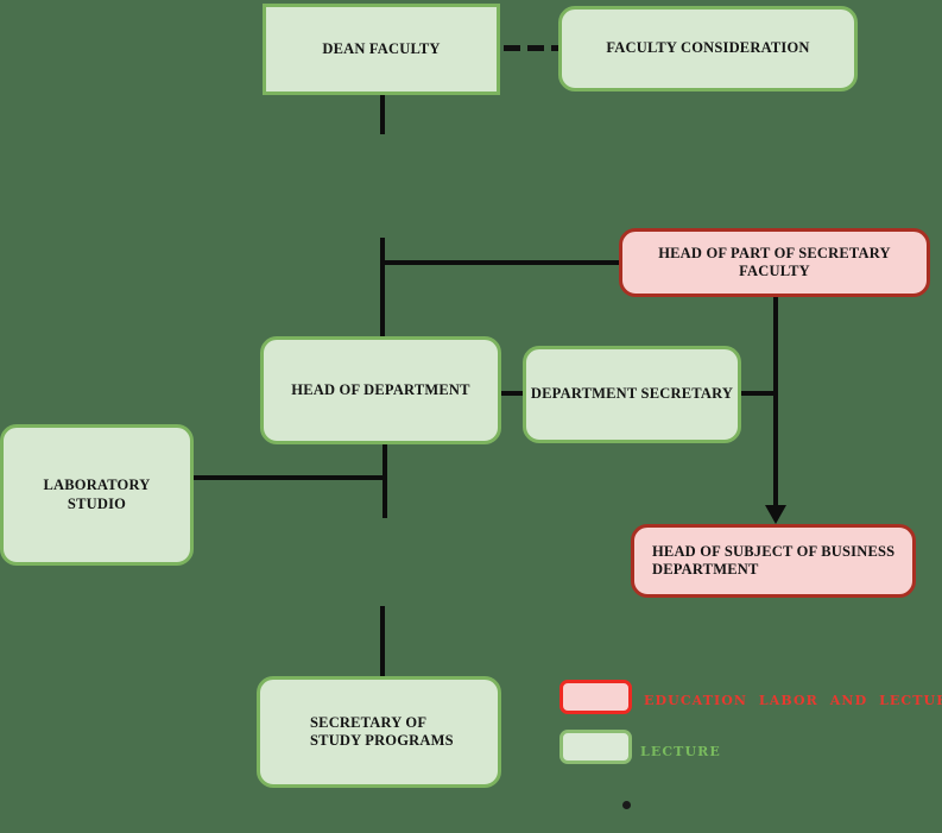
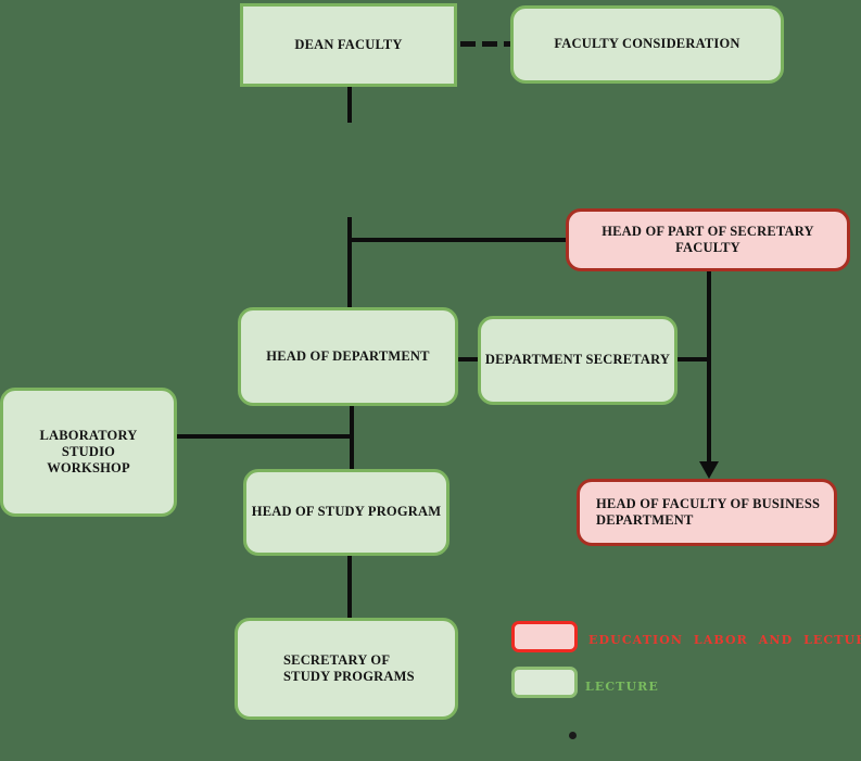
  DEAN FACULTY
  FACULTY CONSIDERATION
  HEAD OF PART OF SECRETARY FACULTY
  HEAD OF DEPARTMENT
  DEPARTMENT SECRETARY
  LABORATORY
  STUDIO
+ WORKSHOP
+ HEAD OF STUDY PROGRAM
- HEAD OF SUBJECT OF BUSINESS
+ HEAD OF FACULTY OF BUSINESS
  DEPARTMENT
  SECRETARY OF
  STUDY PROGRAMS
  EDUCATION LABOR AND LECTU
  LECTURE
